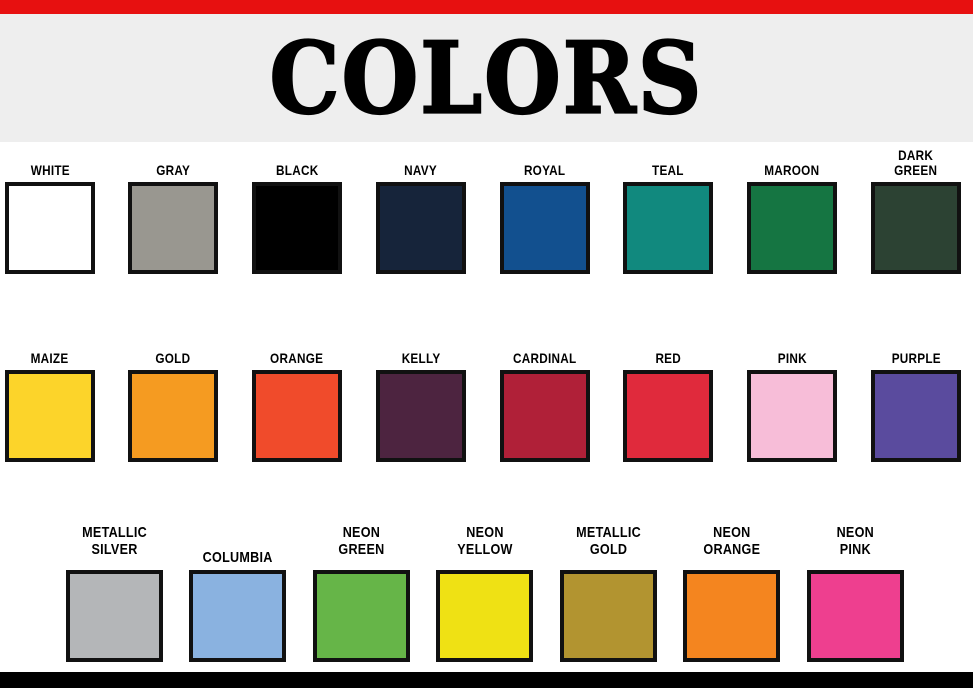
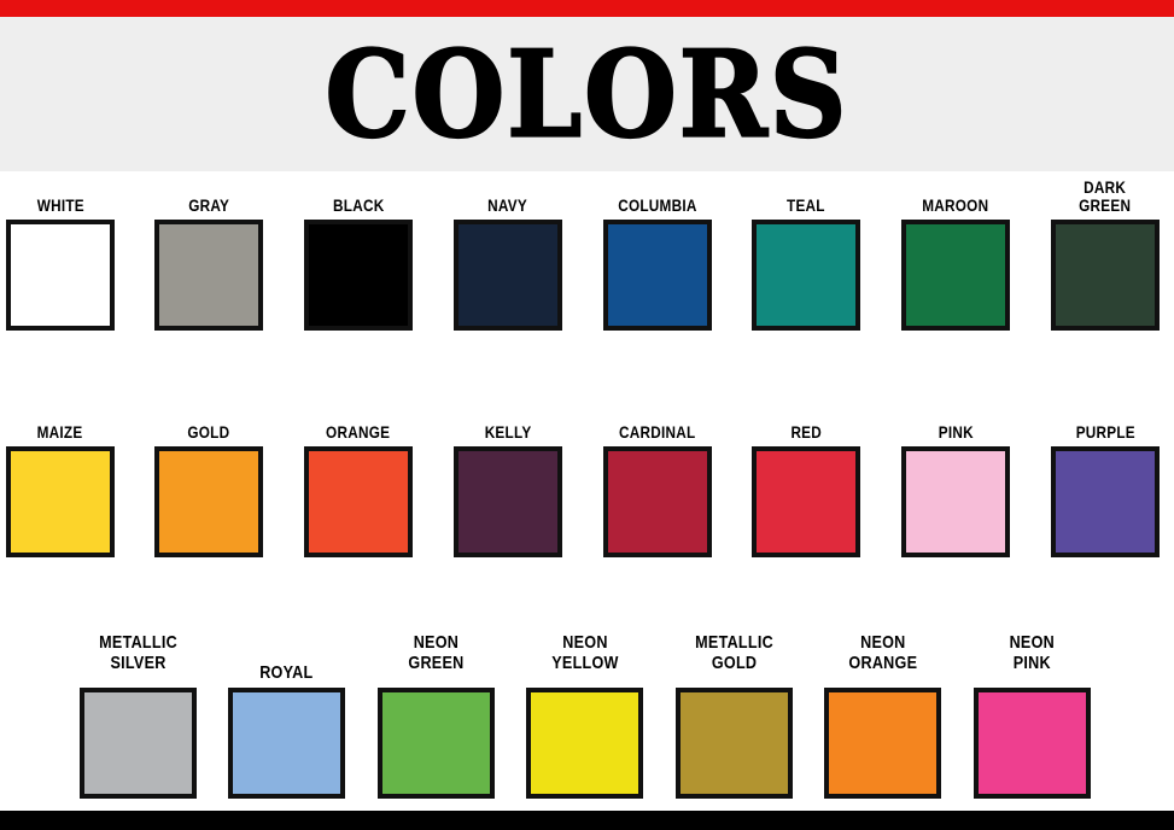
  COLORS
  WHITE
  GRAY
  BLACK
  NAVY
- ROYAL
+ COLUMBIA
  TEAL
  MAROON
  DARK
  GREEN
  MAIZE
  GOLD
  ORANGE
  KELLY
  CARDINAL
  RED
  PINK
  PURPLE
  METALLIC
  SILVER
- COLUMBIA
+ ROYAL
  NEON
  GREEN
  NEON
  YELLOW
  METALLIC
  GOLD
  NEON
  ORANGE
  NEON
  PINK
